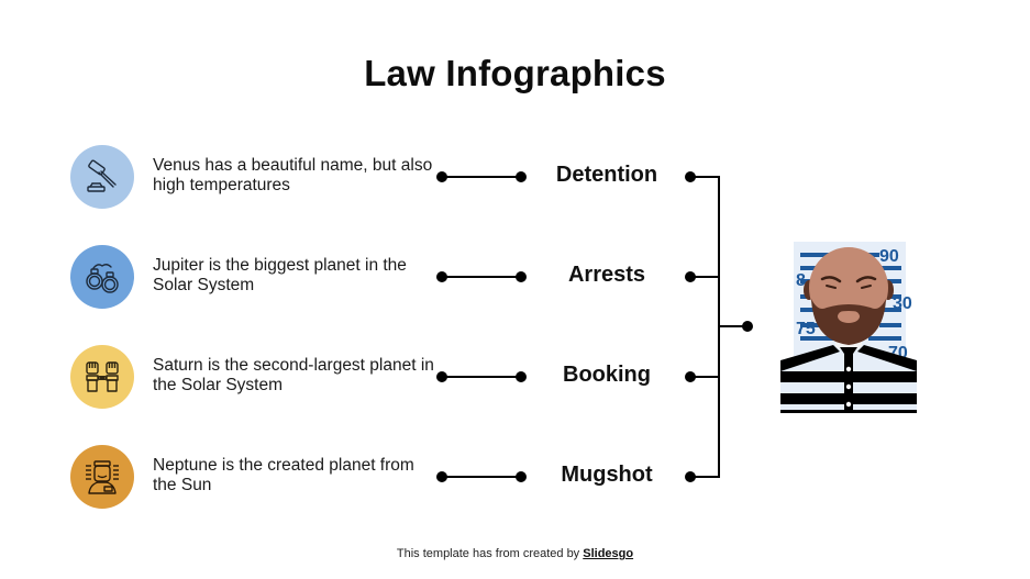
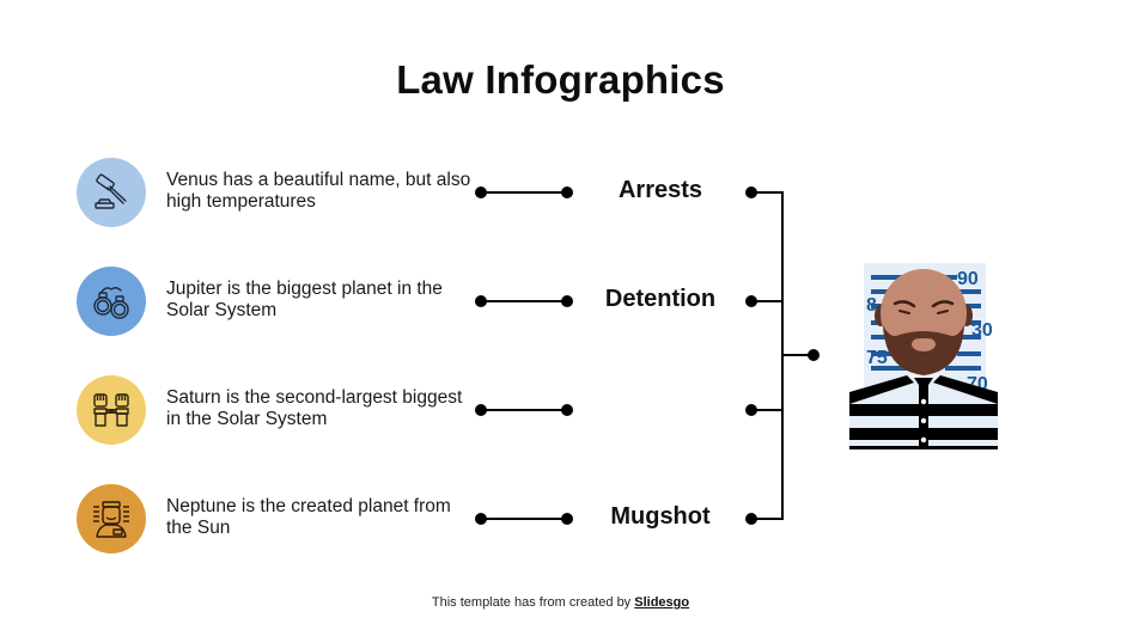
  Law Infographics
  Venus has a beautiful name, but also high temperatures
- Detention
+ Arrests
  Jupiter is the biggest planet in the Solar System
- Arrests
+ Detention
- Saturn is the second-largest planet in the Solar System
+ Saturn is the second-largest biggest in the Solar System
- Booking
  Neptune is the created planet from the Sun
  Mugshot
  90
  8
  30
  75
  70
  This template has from created by Slidesgo
